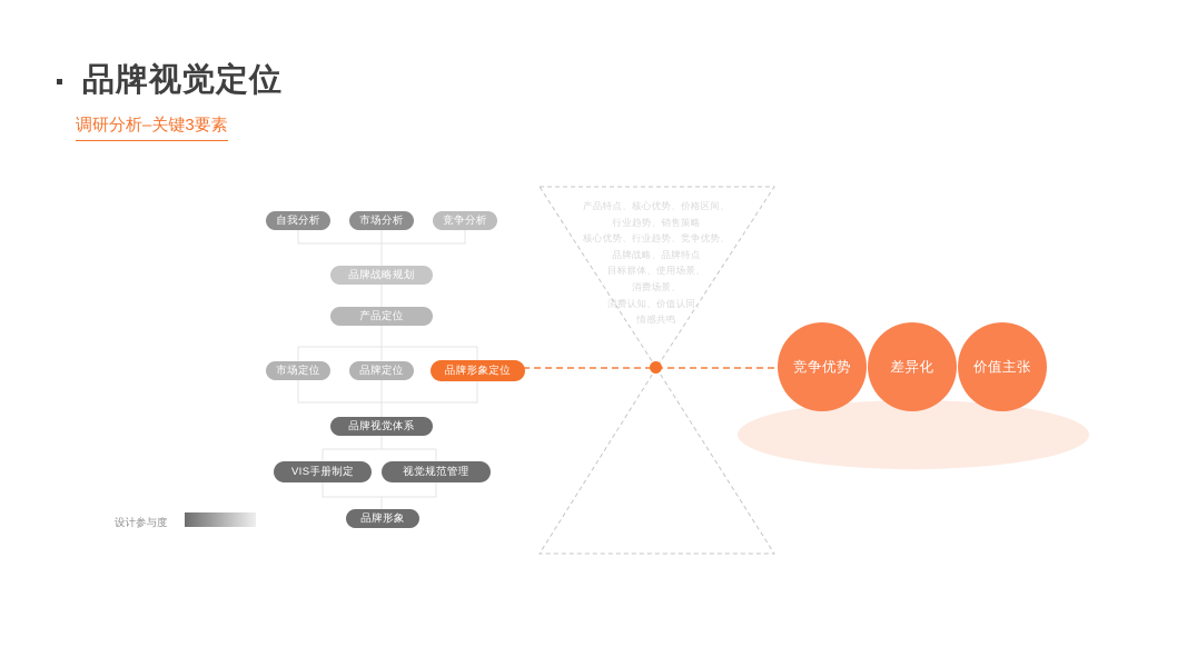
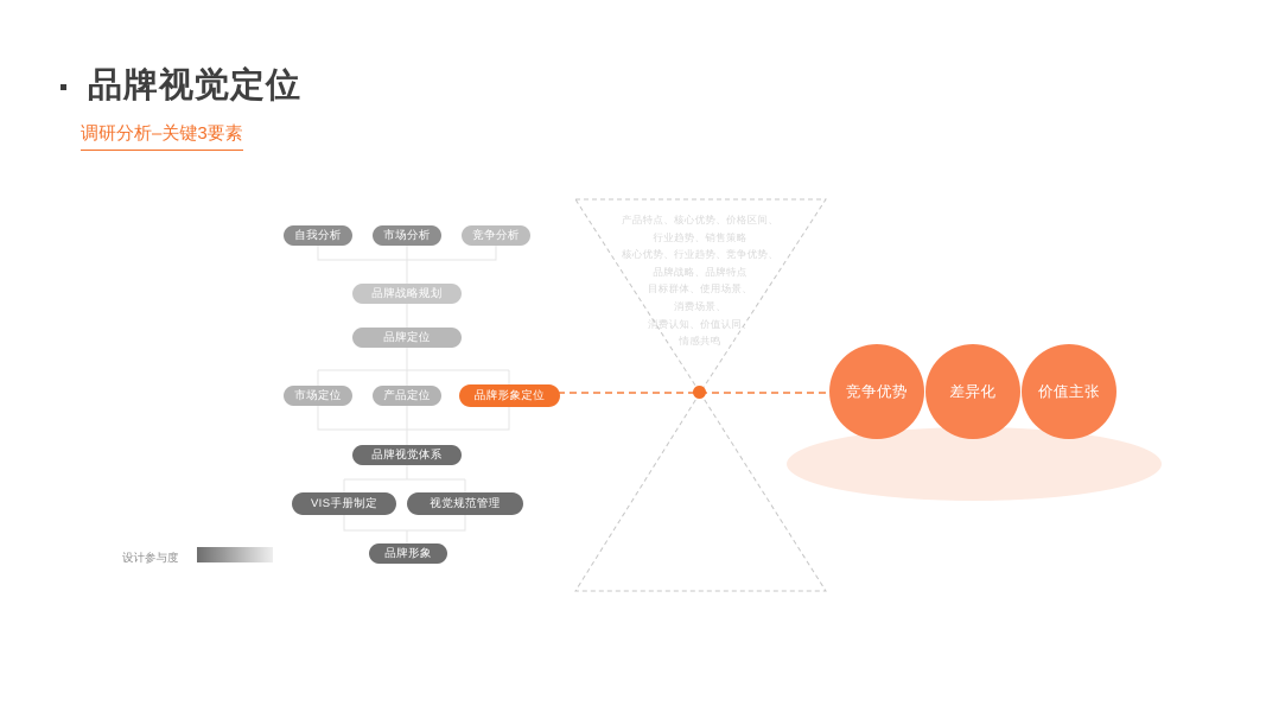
  品牌视觉定位
  调研分析–关键3要素
  产品特点、核心优势、价格区间、
  行业趋势、销售策略
  核心优势、行业趋势、竞争优势、
  品牌战略、品牌特点
  目标群体、使用场景、
  消费场景、
  消费认知、价值认同、
  情感共鸣
  自我分析
  市场分析
  竞争分析
  品牌战略规划
- 产品定位
+ 品牌定位
  市场定位
- 品牌定位
+ 产品定位
  品牌形象定位
  品牌视觉体系
  VIS手册制定
  视觉规范管理
  品牌形象
  设计参与度
  竞争优势
  差异化
  价值主张
